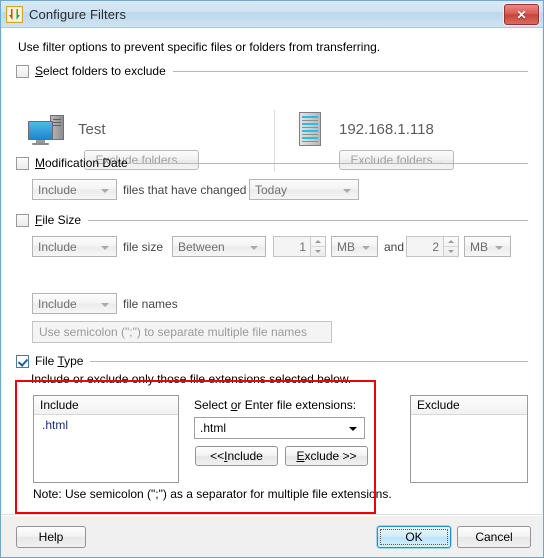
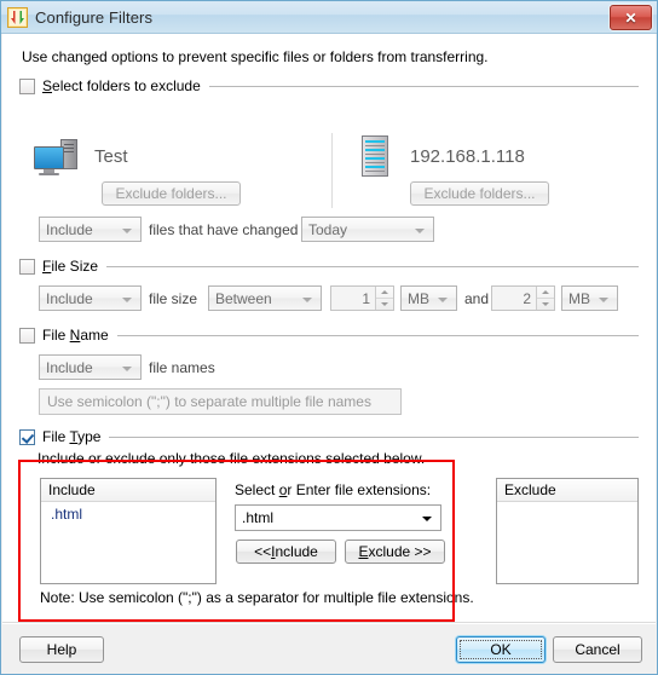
  Configure Filters
  ✕
- Use filter options to prevent specific files or folders from transferring.
+ Use changed options to prevent specific files or folders from transferring.
  Select folders to exclude
  Test
  Exclude folders...
  192.168.1.118
  Exclude folders...
- Modification Date
  Include
  files that have changed
  Today
  File Size
  Include
  file size
  Between
  1
  MB
  and
  2
  MB
+ File Name
  Include
  file names
  Use semicolon (";") to separate multiple file names
  File Type
  Include or exclude only those file extensions selected below.
  Include
  .html
  Select or Enter file extensions:
  .html
  <<
  I
  nclude
  E
  xclude >>
  Exclude
  Note: Use semicolon (";") as a separator for multiple file extensions.
  Help
  OK
  Cancel
